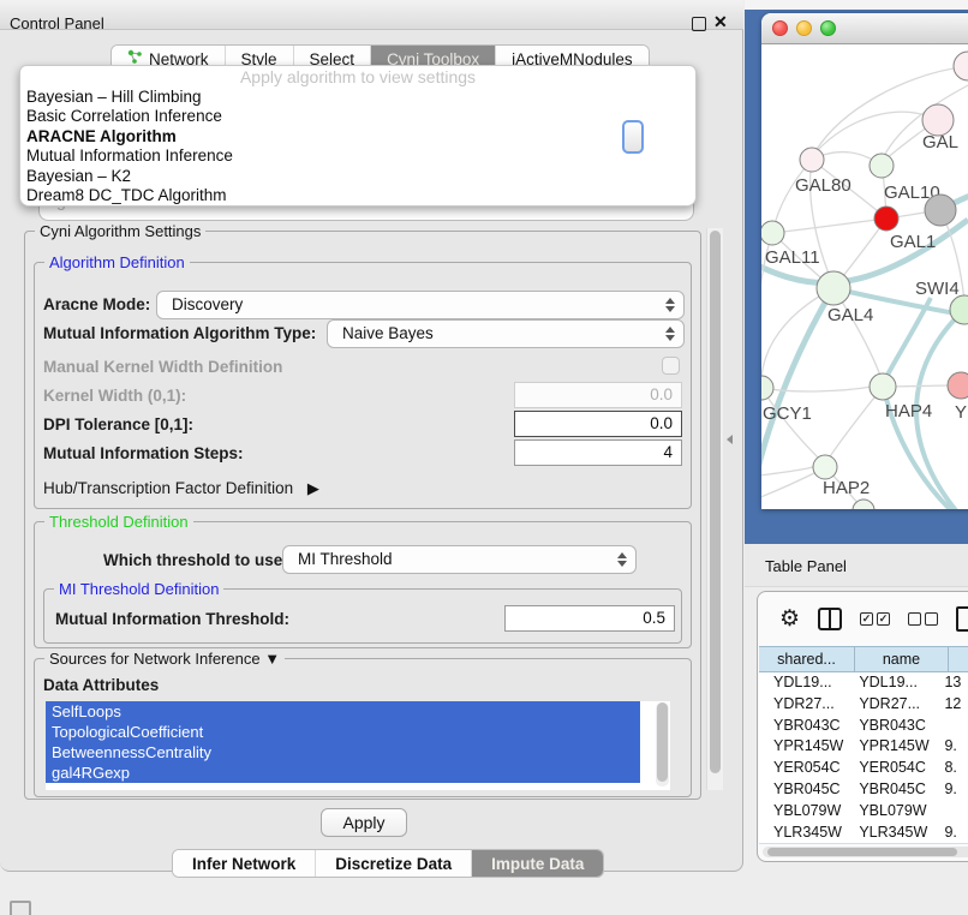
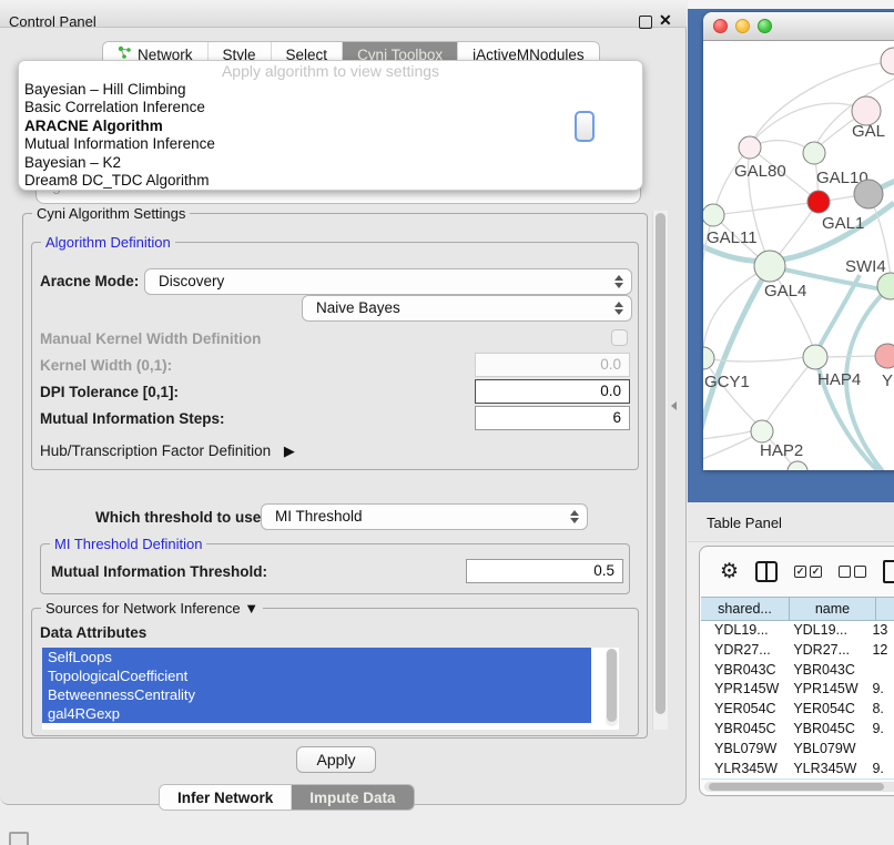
  Control Panel
  ✕
  Network
  Style
  Select
  Cyni Toolbox
  jActiveMNodules
  Apply algorithm to view settings
  Bayesian – Hill Climbing
  Basic Correlation Inference
  ARACNE Algorithm
  Mutual Information Inference
  Bayesian – K2
  Dream8 DC_TDC Algorithm
  Cyni Algorithm Settings
  Algorithm Definition
  Aracne Mode:
  Discovery
- Mutual Information Algorithm Type:
  Naive Bayes
  Manual Kernel Width Definition
  Kernel Width (0,1):
  0.0
  DPI Tolerance [0,1]:
  0.0
  Mutual Information Steps:
- 4
+ 6
  Hub/Transcription Factor Definition ▶
- Threshold Definition
  Which threshold to use
  MI Threshold
  MI Threshold Definition
  Mutual Information Threshold:
  0.5
  Sources for Network Inference ▼
  Data Attributes
  SelfLoops
  TopologicalCoefficient
  BetweennessCentrality
  gal4RGexp
  Apply
  Infer Network
- Discretize Data
  Impute Data
  GAL
  GAL80
  GAL10
  GAL1
  GAL11
  GAL4
  SWI4
  GCY1
  HAP4
  Y
  HAP2
  Table Panel
  ⚙
  ✓
  ✓
  shared...
  name
  YDL19...
  YDL19...
  13
  YDR27...
  YDR27...
  12
  YBR043C
  YBR043C
  YPR145W
  YPR145W
  9.
  YER054C
  YER054C
  8.
  YBR045C
  YBR045C
  9.
  YBL079W
  YBL079W
  YLR345W
  YLR345W
  9.
